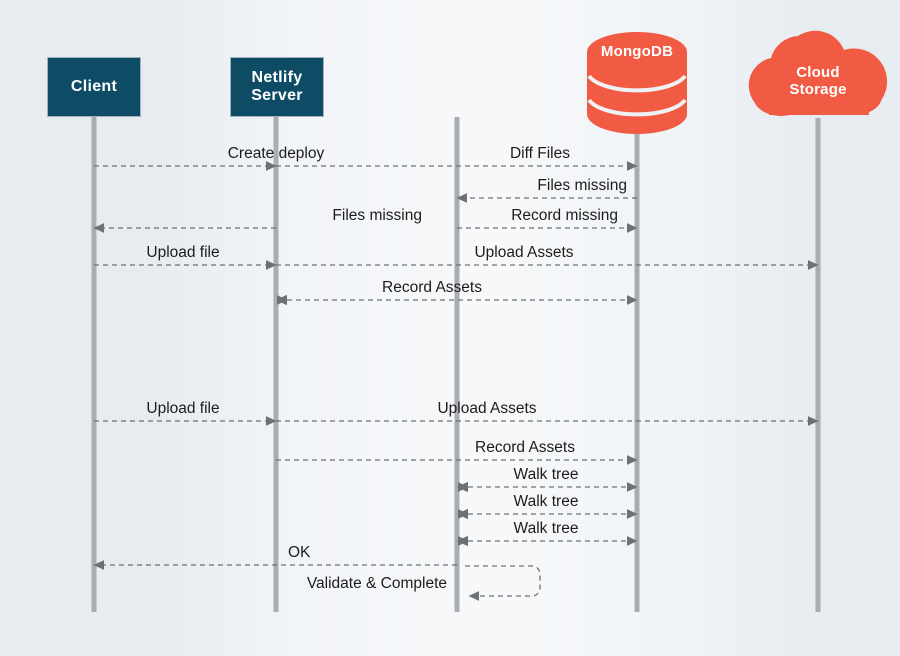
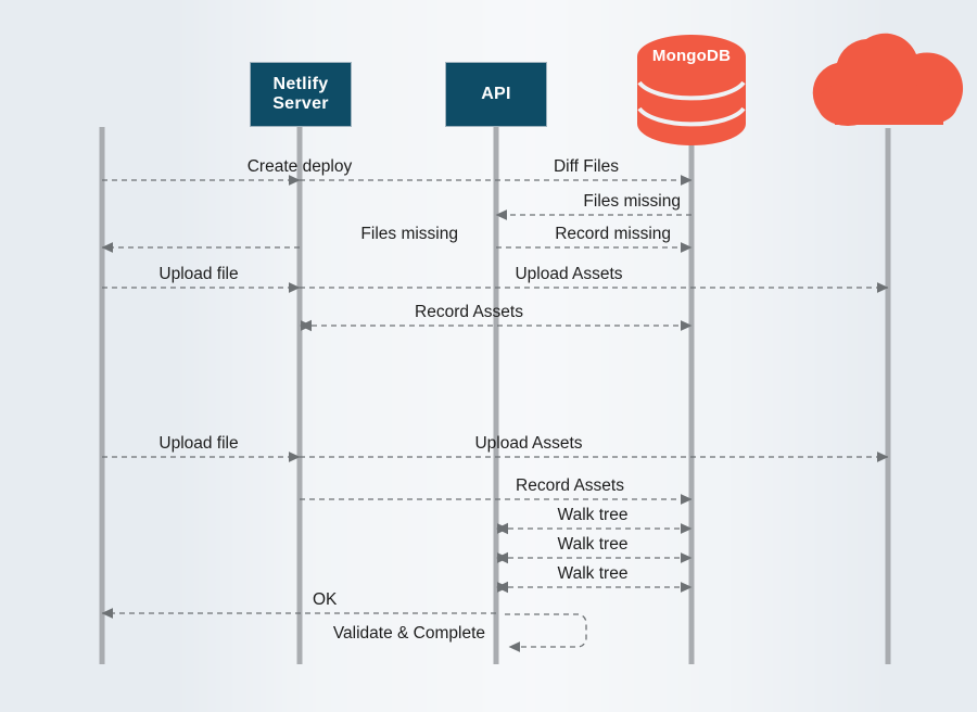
- Client
  Netlify
  Server
+ API
  MongoDB
- Cloud
- Storage
  Create deploy
  Diff Files
  Files missing
  Files missing
  Record missing
  Upload file
  Upload Assets
  Record Assets
  Upload file
  Upload Assets
  Record Assets
  Walk tree
  Walk tree
  Walk tree
  OK
  Validate & Complete
